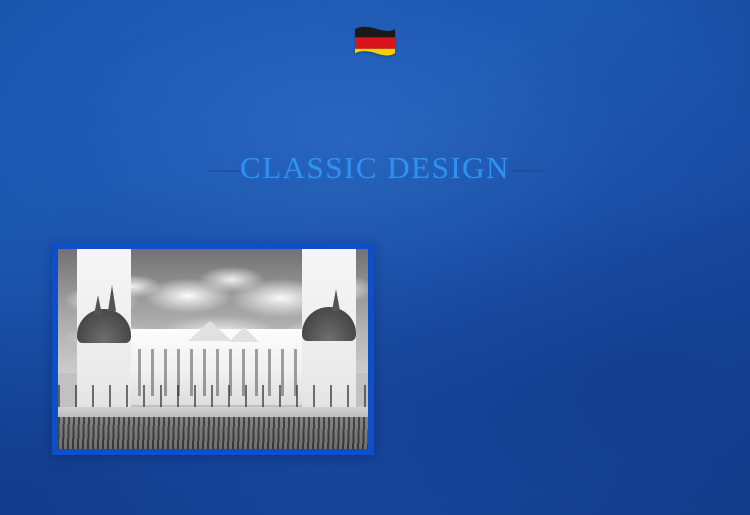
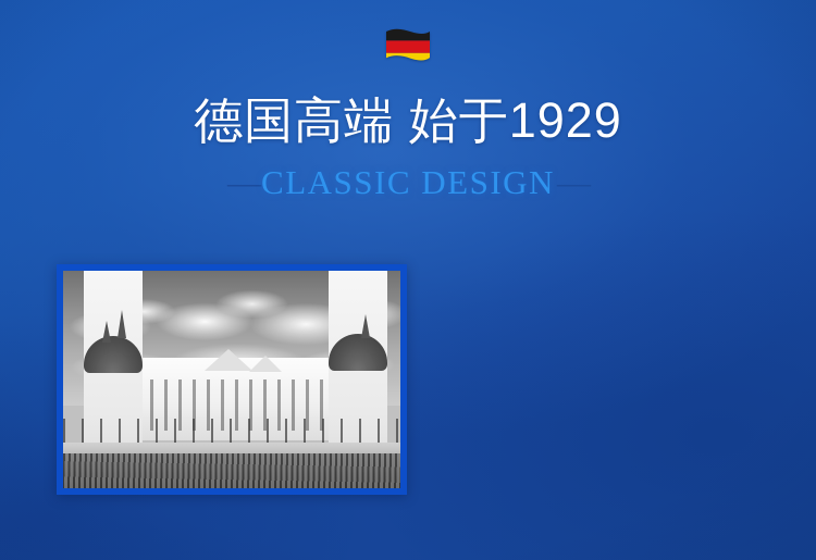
+ 德国高端 始于1929
  —CLASSIC DESIGN
